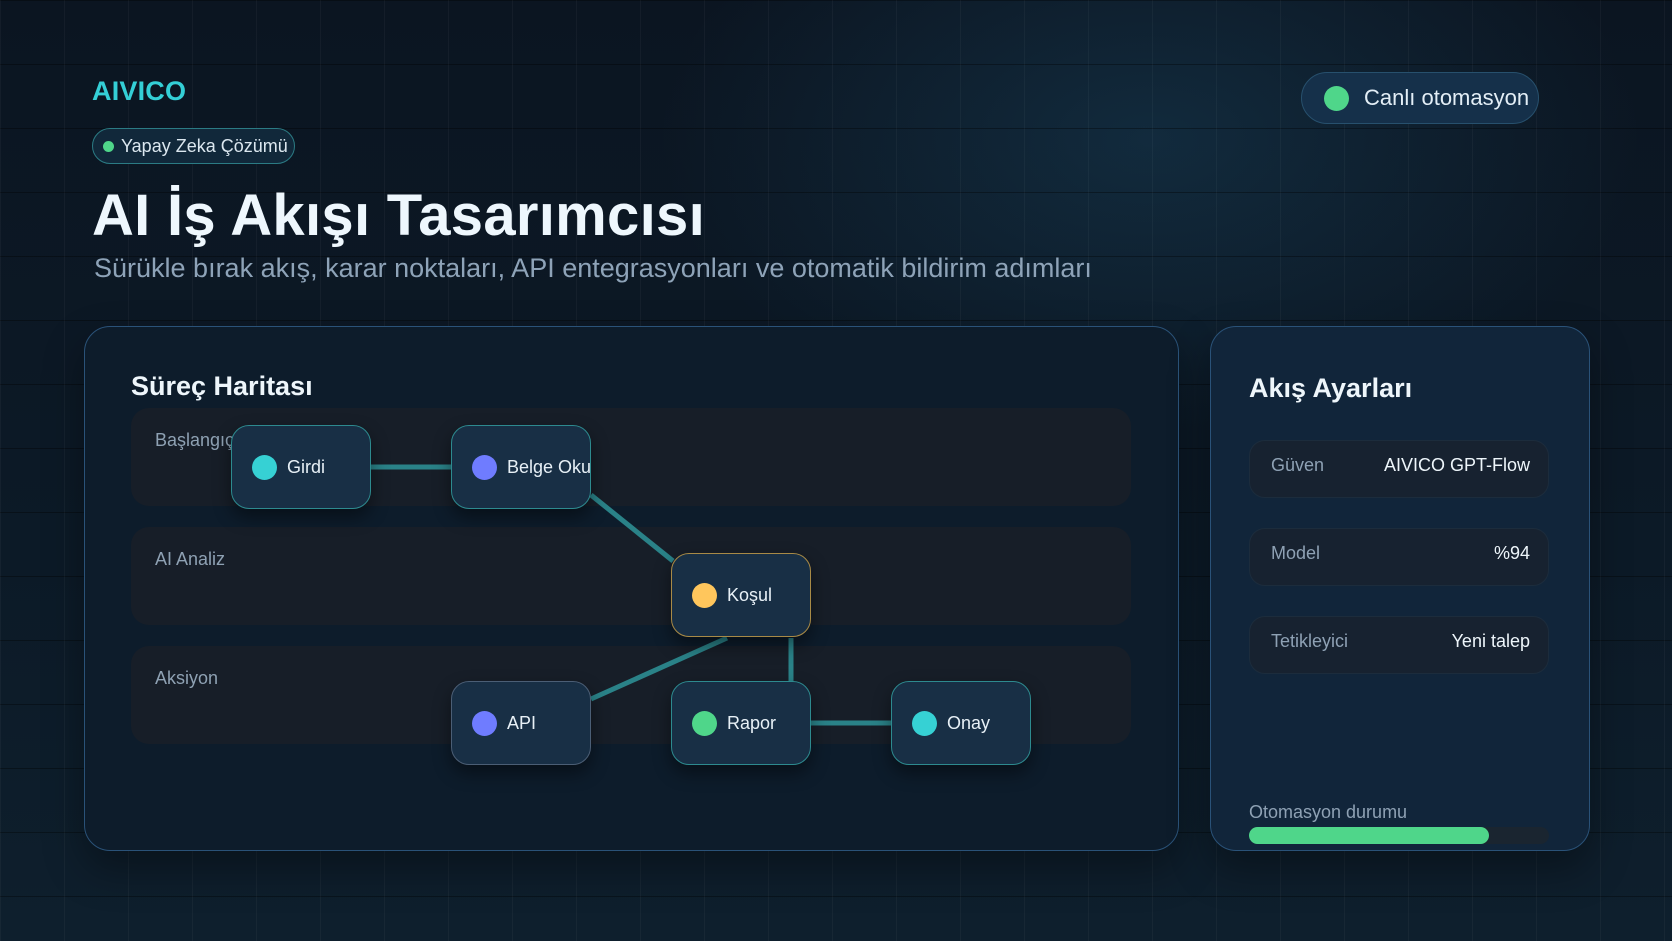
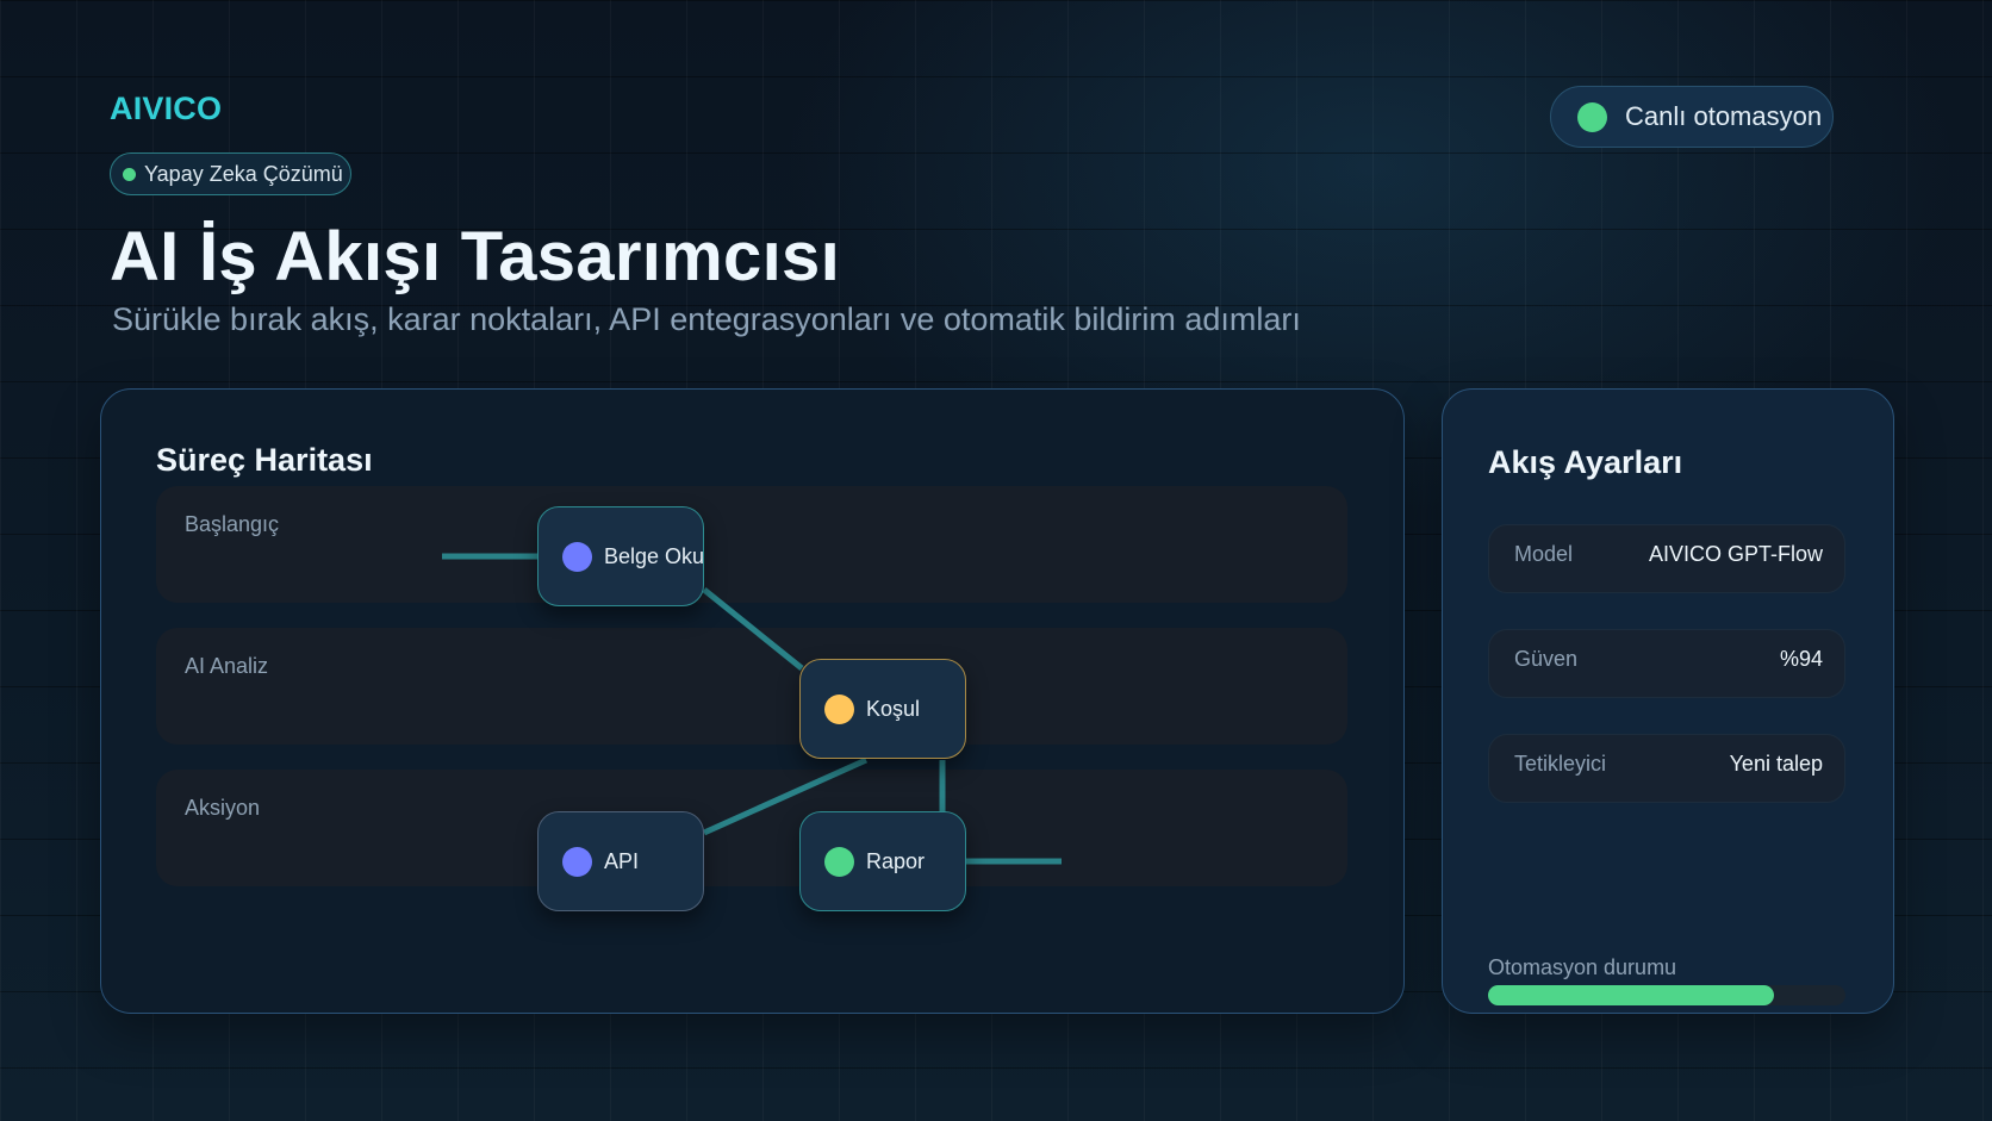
  AIVICO
  Yapay Zeka Çözümü
  AI İş Akışı Tasarımcısı
  Sürükle bırak akış, karar noktaları, API entegrasyonları ve otomatik bildirim adımları
  Canlı otomasyon
  Süreç Haritası
  Başlangıç
  AI Analiz
  Aksiyon
- Girdi
  Belge Oku
  Koşul
  API
  Rapor
- Onay
  Akış Ayarları
- Güven
+ Model
  AIVICO GPT-Flow
- Model
+ Güven
  %94
  Tetikleyici
  Yeni talep
  Otomasyon durumu
